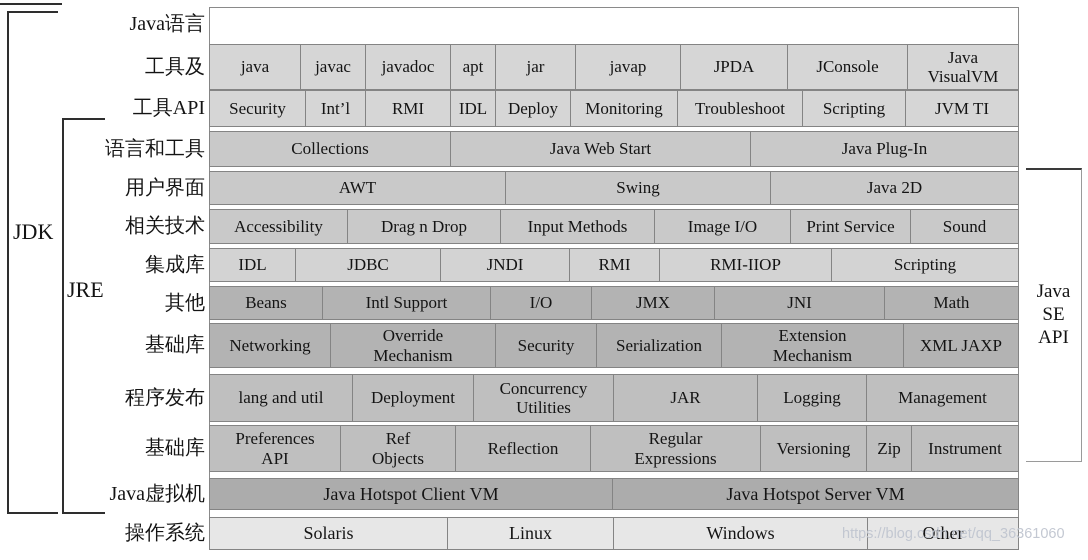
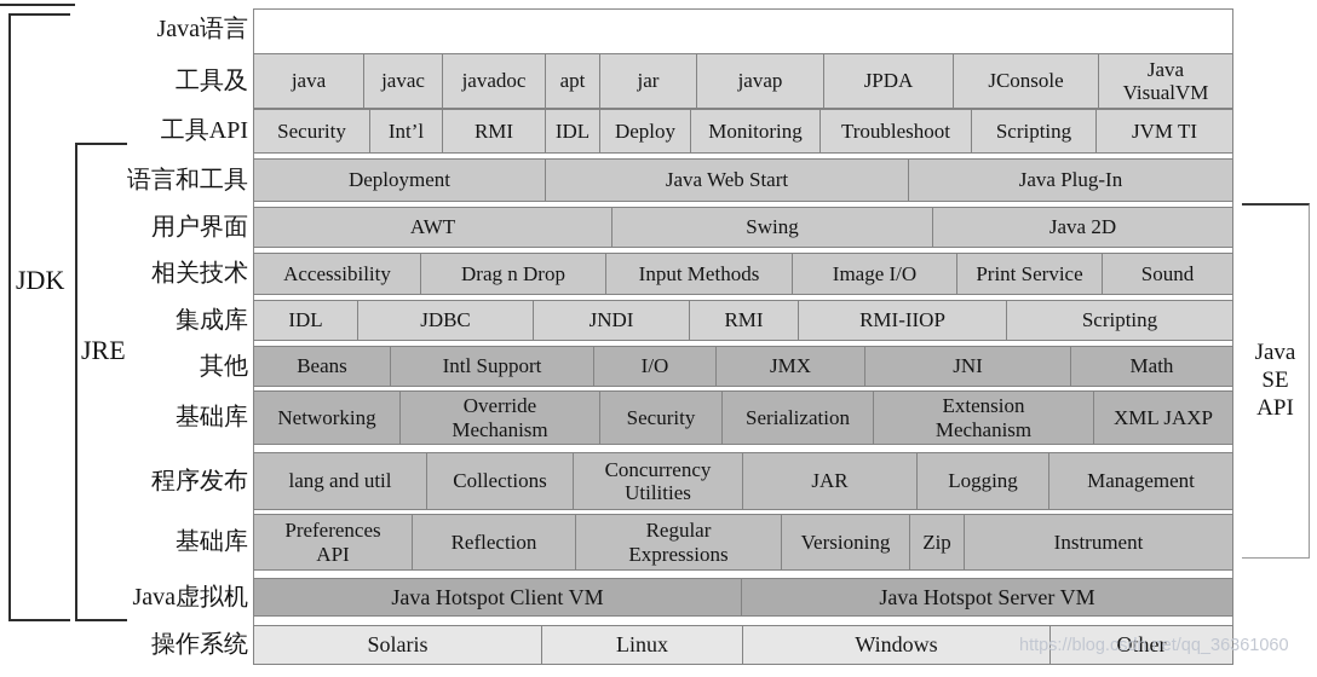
  JDK
  JRE
  Java语言
  工具及
  工具API
  语言和工具
  用户界面
  相关技术
  集成库
  其他
  基础库
  程序发布
  基础库
  Java虚拟机
  操作系统
  java
  javac
  javadoc
  apt
  jar
  javap
  JPDA
  JConsole
  Java
  VisualVM
  Security
  Int’l
  RMI
  IDL
  Deploy
  Monitoring
  Troubleshoot
  Scripting
  JVM TI
- Collections
+ Deployment
  Java Web Start
  Java Plug-In
  AWT
  Swing
  Java 2D
  Accessibility
  Drag n Drop
  Input Methods
  Image I/O
  Print Service
  Sound
  IDL
  JDBC
  JNDI
  RMI
  RMI-IIOP
  Scripting
  Beans
  Intl Support
  I/O
  JMX
  JNI
  Math
  Networking
  Override
  Mechanism
  Security
  Serialization
  Extension
  Mechanism
  XML JAXP
  lang and util
- Deployment
+ Collections
  Concurrency
  Utilities
  JAR
  Logging
  Management
  Preferences
  API
- Ref
- Objects
  Reflection
  Regular
  Expressions
  Versioning
  Zip
  Instrument
  Java Hotspot Client VM
  Java Hotspot Server VM
  Solaris
  Linux
  Windows
  Other
  Java
  SE
  API
  https://blog.csdn.net/qq_36361060
